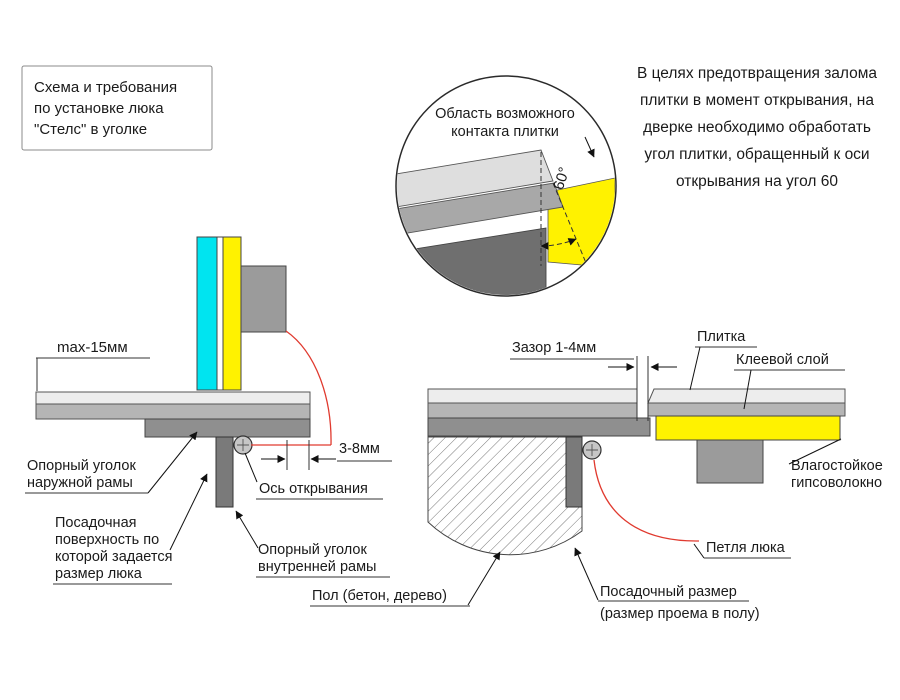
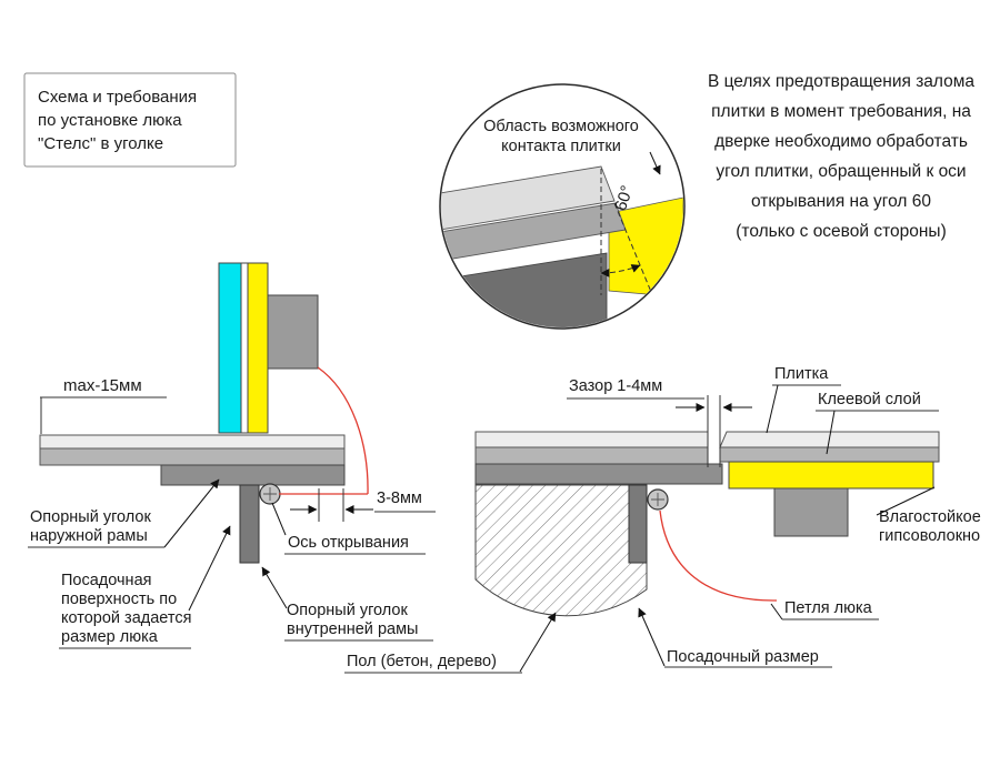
  Схема и требования
  по установке люка
  "Стелс" в уголке
  В целях предотвращения залома
- плитки в момент открывания, на
+ плитки в момент требования, на
  дверке необходимо обработать
  угол плитки, обращенный к оси
  открывания на угол 60
+ (только с осевой стороны)
  Область возможного
  контакта плитки
  3-8мм
  max-15мм
  Опорный уголок
  наружной рамы
  Посадочная
  поверхность по
  которой задается
  размер люка
  Ось открывания
  Опорный уголок
  внутренней рамы
  Зазор 1-4мм
  Плитка
  Клеевой слой
  Влагостойкое
  гипсоволокно
  Петля люка
  Пол (бетон, дерево)
  Посадочный размер
- (размер проема в полу)
